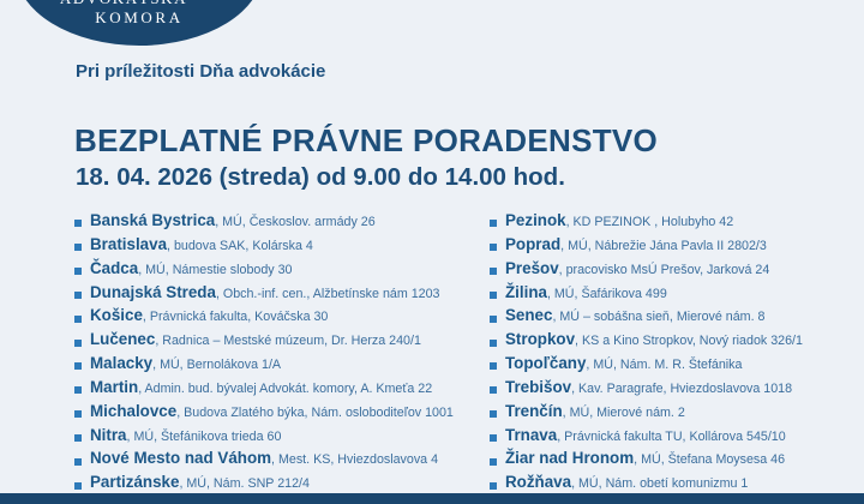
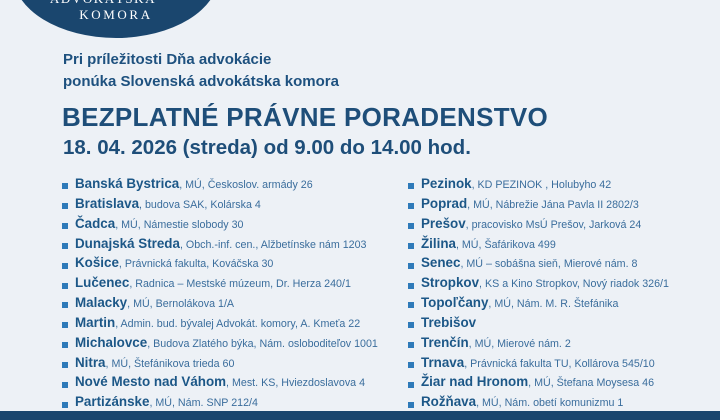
  KOMORA
  Pri príležitosti Dňa advokácie
+ ponúka Slovenská advokátska komora
  BEZPLATNÉ PRÁVNE PORADENSTVO
  18. 04. 2026 (streda) od 9.00 do 14.00 hod.
  Banská Bystrica
  , MÚ, Českoslov. armády 26
  Bratislava
  , budova SAK, Kolárska 4
  Čadca
  , MÚ, Námestie slobody 30
  Dunajská Streda
  , Obch.-inf. cen., Alžbetínske nám 1203
  Košice
  , Právnická fakulta, Kováčska 30
  Lučenec
  , Radnica – Mestské múzeum, Dr. Herza 240/1
  Malacky
  , MÚ, Bernolákova 1/A
  Martin
  , Admin. bud. bývalej Advokát. komory, A. Kmeťa 22
  Michalovce
  , Budova Zlatého býka, Nám. osloboditeľov 1001
  Nitra
  , MÚ, Štefánikova trieda 60
  Nové Mesto nad Váhom
  , Mest. KS, Hviezdoslavova 4
  Partizánske
  , MÚ, Nám. SNP 212/4
  Pezinok
  , KD PEZINOK , Holubyho 42
  Poprad
  , MÚ, Nábrežie Jána Pavla II 2802/3
  Prešov
  , pracovisko MsÚ Prešov, Jarková 24
  Žilina
  , MÚ, Šafárikova 499
  Senec
  , MÚ – sobášna sieň, Mierové nám. 8
  Stropkov
  , KS a Kino Stropkov, Nový riadok 326/1
  Topoľčany
  , MÚ, Nám. M. R. Štefánika
  Trebišov
- , Kav. Paragrafe, Hviezdoslavova 1018
  Trenčín
  , MÚ, Mierové nám. 2
  Trnava
  , Právnická fakulta TU, Kollárova 545/10
  Žiar nad Hronom
  , MÚ, Štefana Moysesa 46
  Rožňava
  , MÚ, Nám. obetí komunizmu 1
